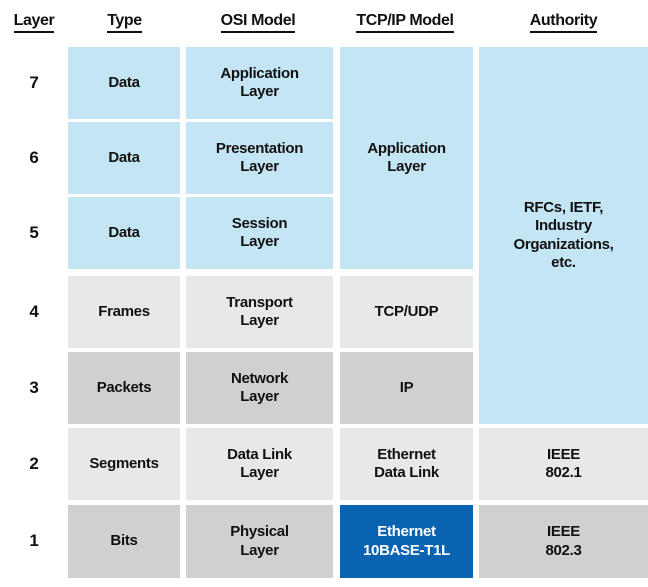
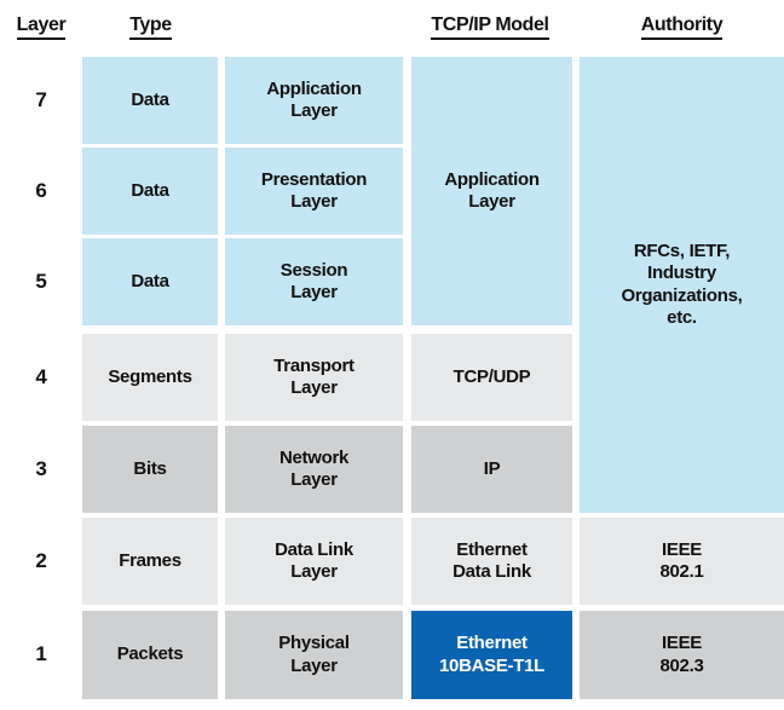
  Layer
  Type
- OSI Model
  TCP/IP Model
  Authority
  7
  6
  5
  4
  3
  2
  1
  Data
  Data
  Data
- Frames
+ Segments
- Packets
+ Bits
- Segments
+ Frames
- Bits
+ Packets
  Application
  Layer
  Presentation
  Layer
  Session
  Layer
  Transport
  Layer
  Network
  Layer
  Data Link
  Layer
  Physical
  Layer
  Application
  Layer
  TCP/UDP
  IP
  Ethernet
  Data Link
  Ethernet
  10BASE-T1L
  RFCs, IETF,
  Industry
  Organizations,
  etc.
  IEEE
  802.1
  IEEE
  802.3
